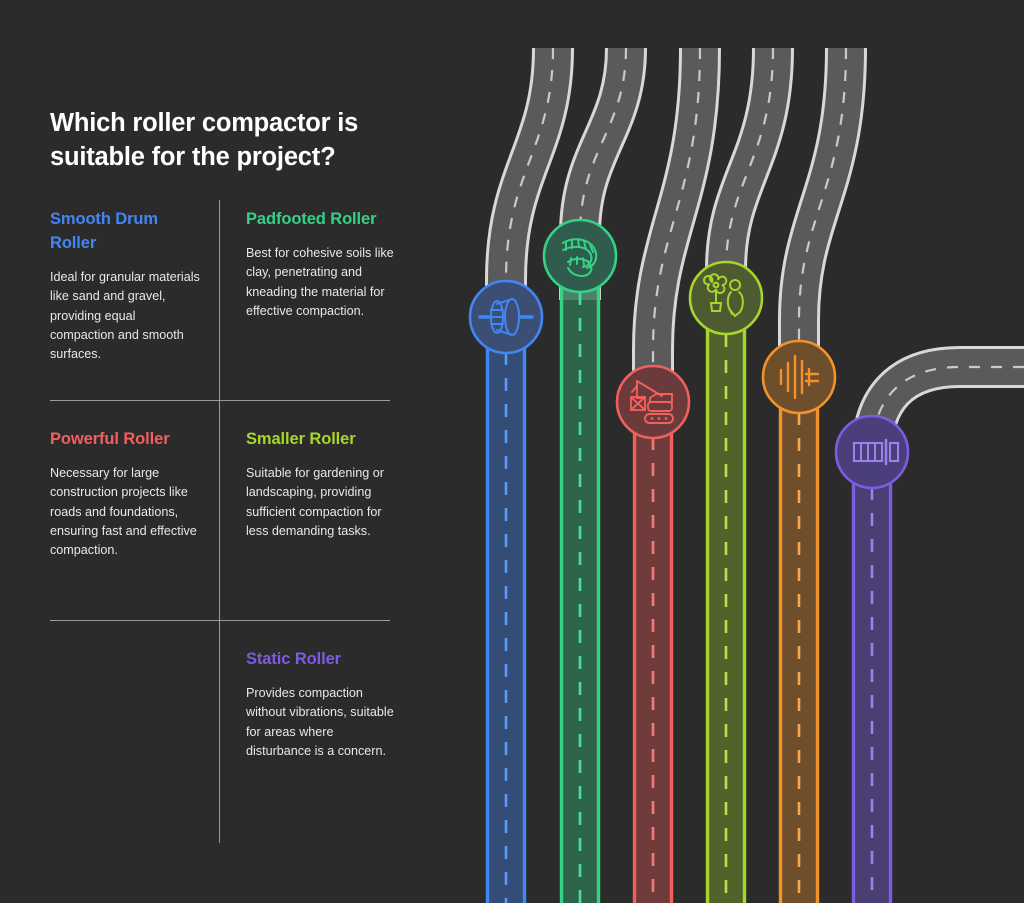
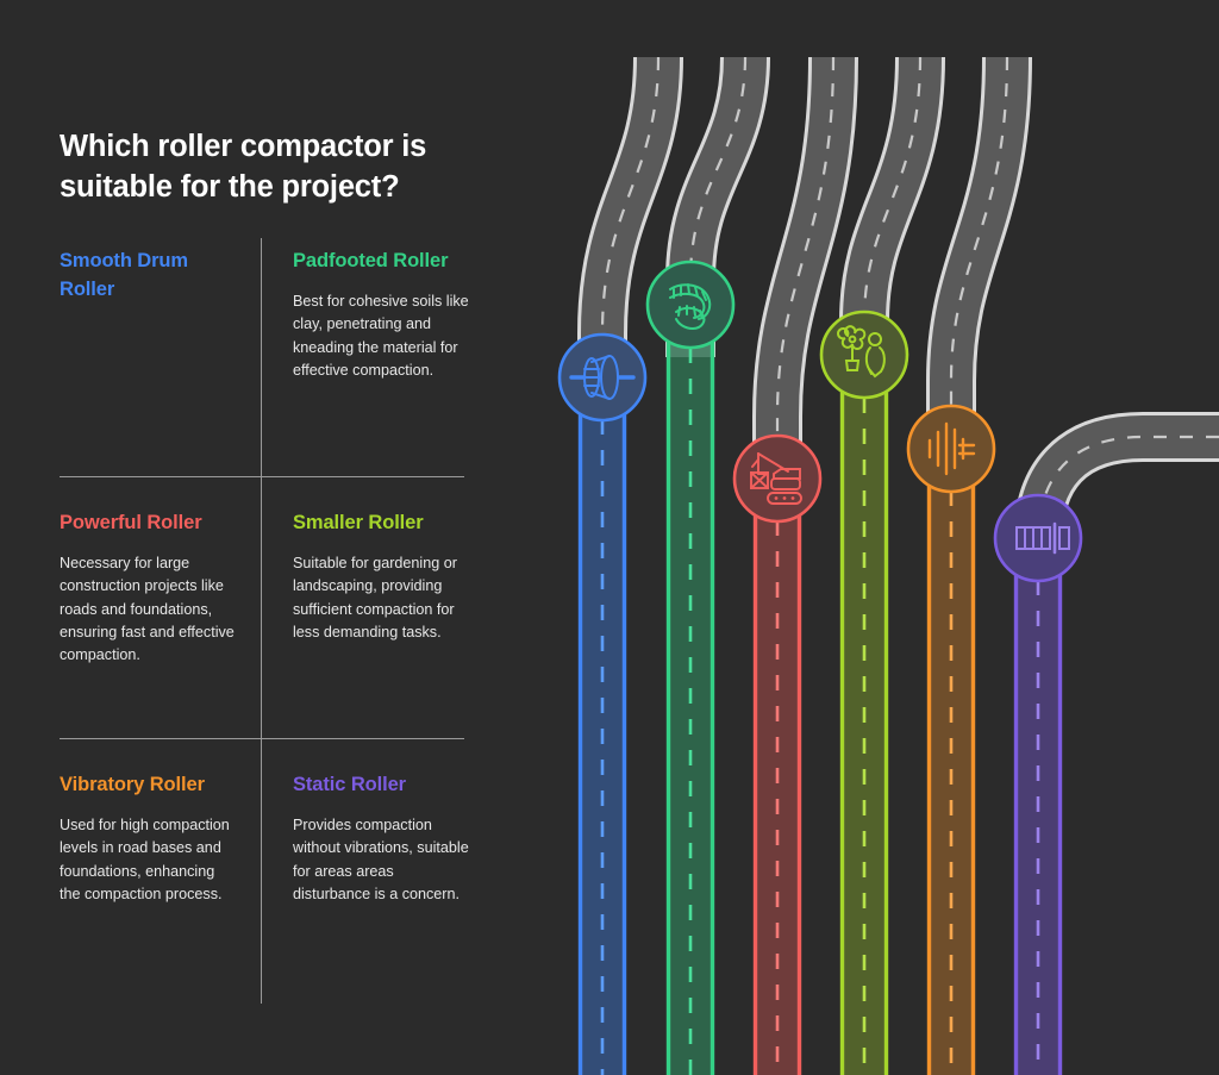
  Which roller compactor is
  suitable for the project?
  Smooth Drum Roller
- Ideal for granular materials like sand and gravel, providing equal compaction and smooth surfaces.
  Padfooted Roller
  Best for cohesive soils like clay, penetrating and kneading the material for effective compaction.
  Powerful Roller
  Necessary for large construction projects like roads and foundations, ensuring fast and effective compaction.
  Smaller Roller
  Suitable for gardening or landscaping, providing sufficient compaction for less demanding tasks.
+ Vibratory Roller
+ Used for high compaction levels in road bases and foundations, enhancing the compaction process.
  Static Roller
- Provides compaction without vibrations, suitable for areas where disturbance is a concern.
+ Provides compaction without vibrations, suitable for areas areas disturbance is a concern.
